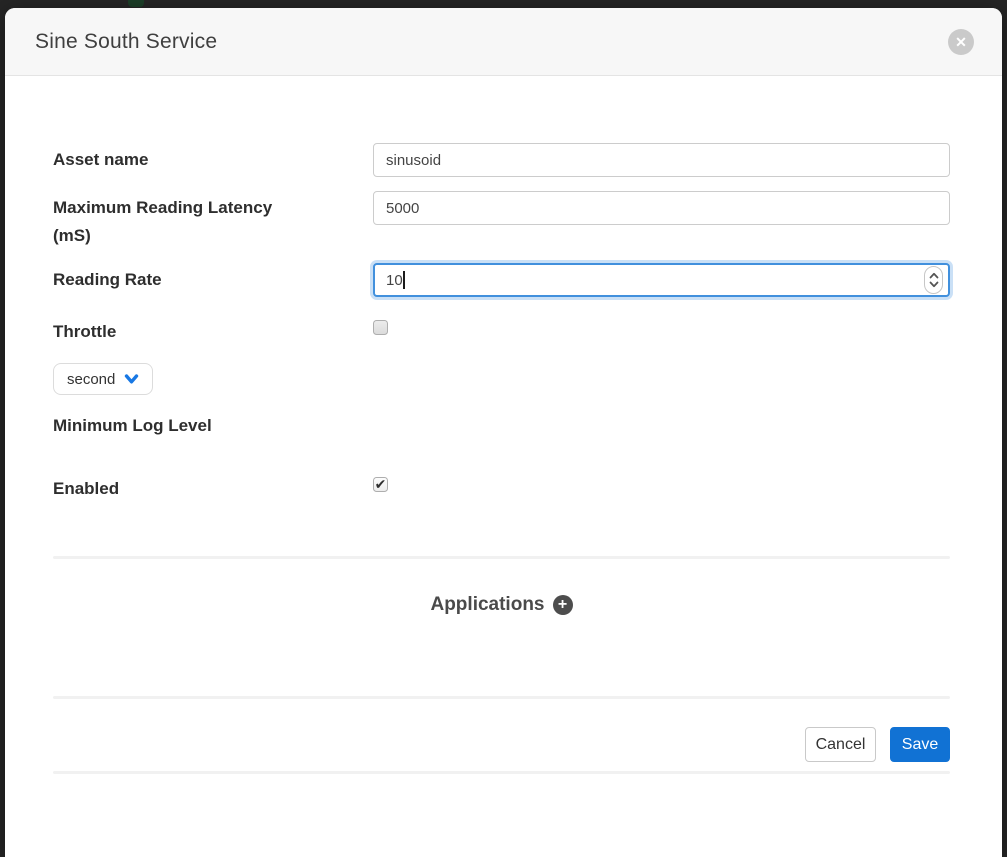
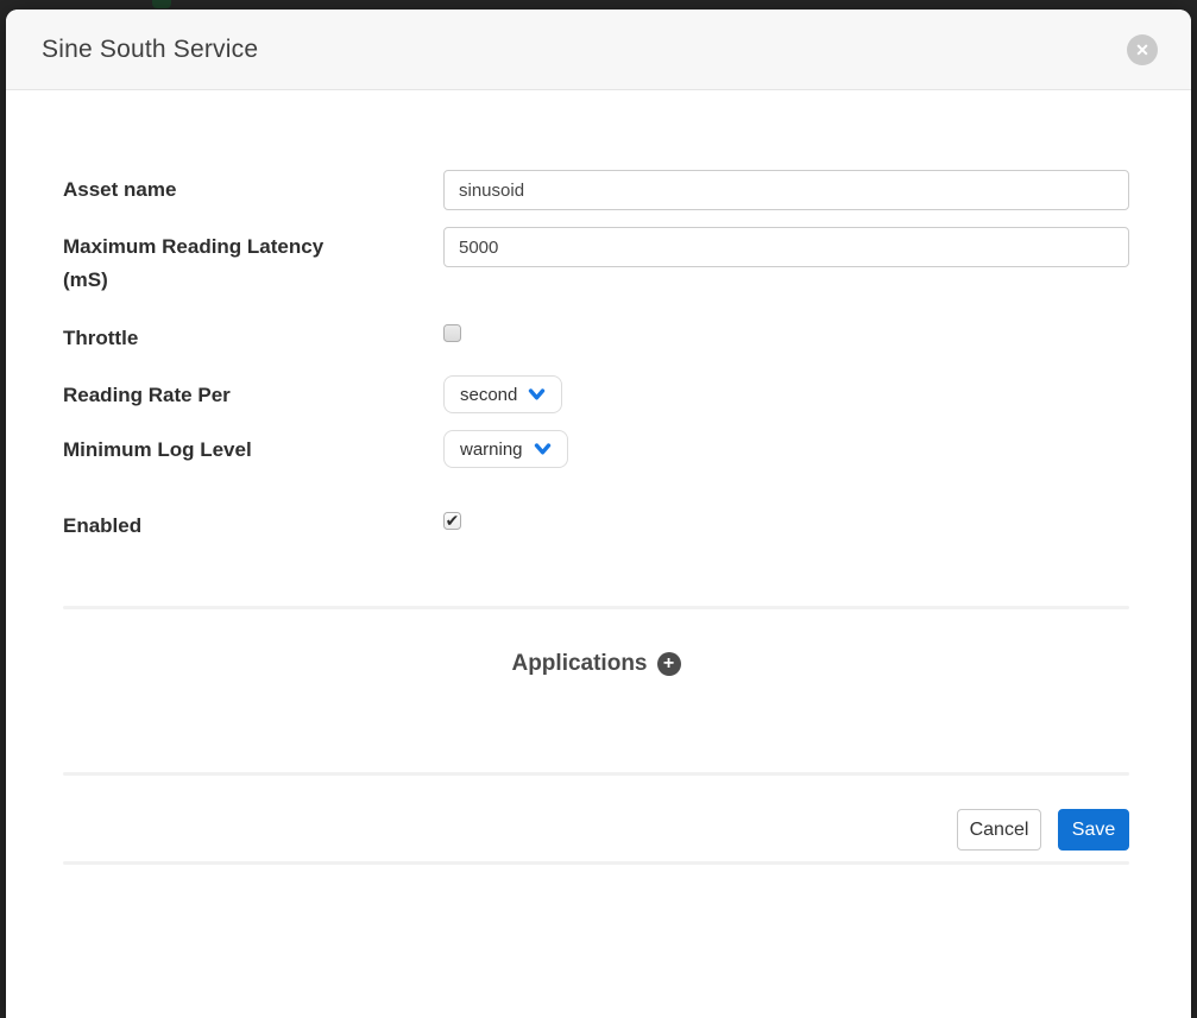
  Sine South Service
  ✕
  Asset name
  sinusoid
  Maximum Reading Latency (mS)
  5000
- Reading Rate
- 10
  Throttle
+ Reading Rate Per
  second
  Minimum Log Level
+ warning
  Enabled
  ✔
  Applications
  +
  Cancel
  Save
